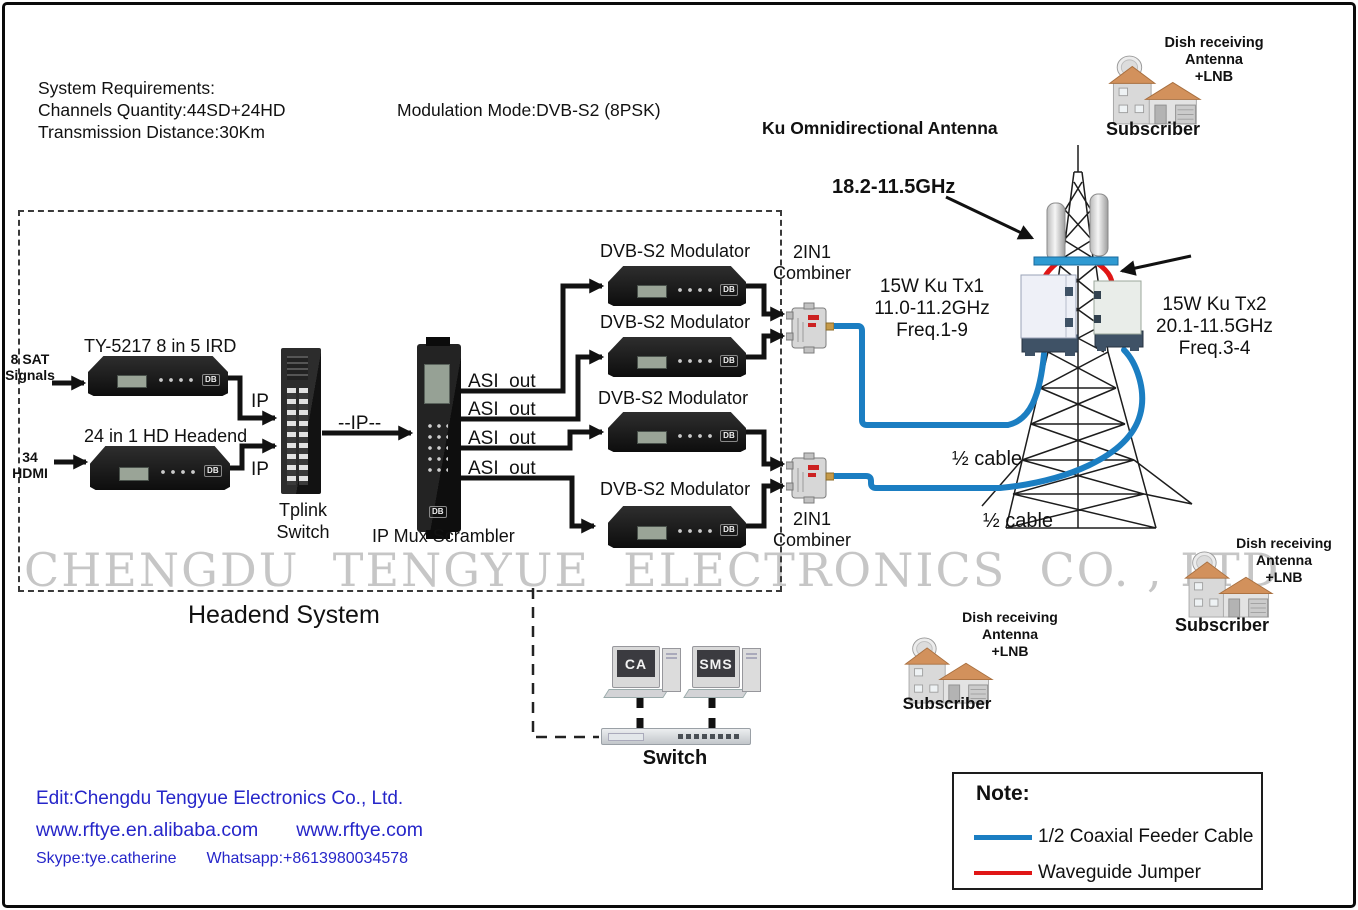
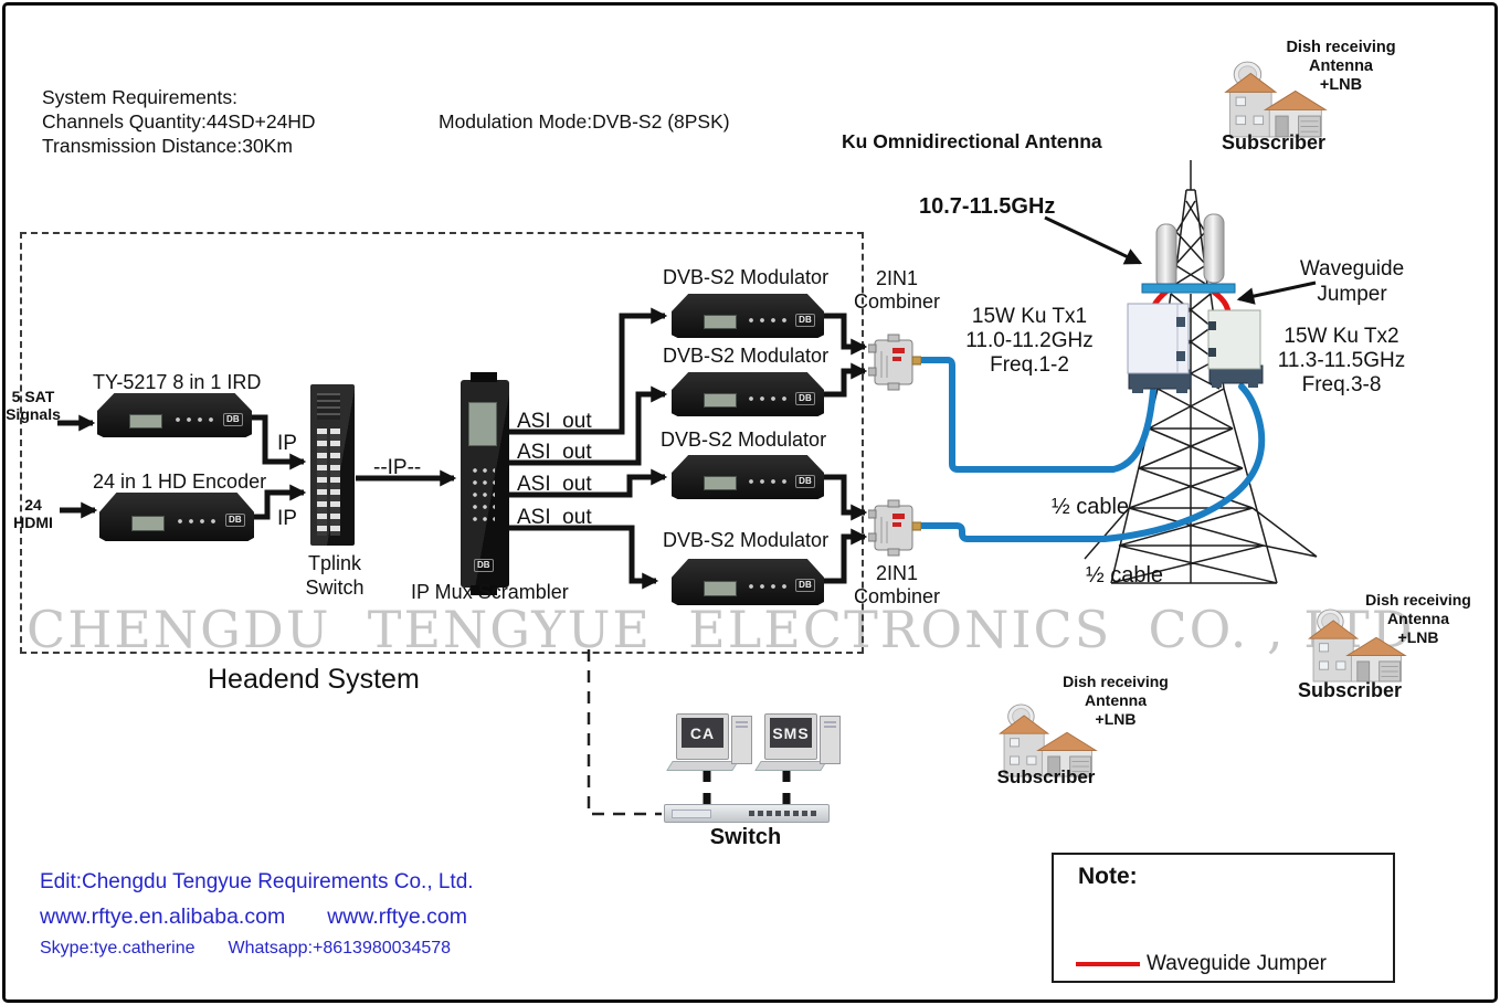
  System Requirements:
  Channels Quantity:44SD+24HD
  Transmission Distance:30Km
  Modulation Mode:DVB-S2 (8PSK)
  Ku Omnidirectional Antenna
- 18.2-11.5GHz
+ 10.7-11.5GHz
  CHENGDU TENGYUE ELECTRONICS CO. , LTD
  Headend System
- 8 SAT
+ 5 SAT
  Signals
- 34
+ 24
  HDMI
- TY-5217 8 in 5 IRD
+ TY-5217 8 in 1 IRD
  DB
- 24 in 1 HD Headend
+ 24 in 1 HD Encoder
  DB
  IP
  IP
  --IP--
  Tplink
  Switch
  DB
  IP Mux Scrambler
  ASI out
  ASI out
  ASI out
  ASI out
  DVB-S2 Modulator
  DB
  DVB-S2 Modulator
  DB
  DVB-S2 Modulator
  DB
  DVB-S2 Modulator
  DB
  2IN1
  Combiner
  2IN1
  Combiner
  15W Ku Tx1
  11.0-11.2GHz
- Freq.1-9
+ Freq.1-2
  15W Ku Tx2
- 20.1-11.5GHz
+ 11.3-11.5GHz
- Freq.3-4
+ Freq.3-8
+ Waveguide
+ Jumper
  ½ cable
  ½ cable
  Dish receiving
  Antenna
  +LNB
  Subscriber
  Dish receiving
  Antenna
  +LNB
  Subscriber
  Dish receiving
  Antenna
  +LNB
  Subscriber
  CA
  SMS
  Switch
- Edit:Chengdu Tengyue Electronics Co., Ltd.
+ Edit:Chengdu Tengyue Requirements Co., Ltd.
  www.rftye.en.alibaba.com www.rftye.com
  Skype:tye.catherine Whatsapp:+8613980034578
  Note:
- 1/2 Coaxial Feeder Cable
  Waveguide Jumper
